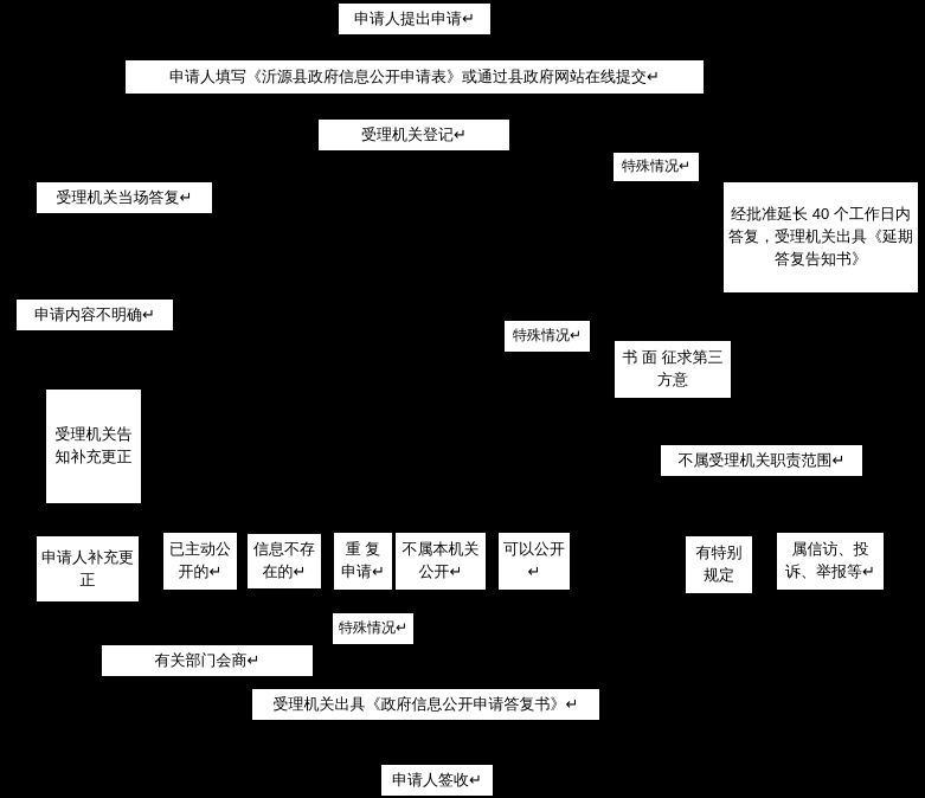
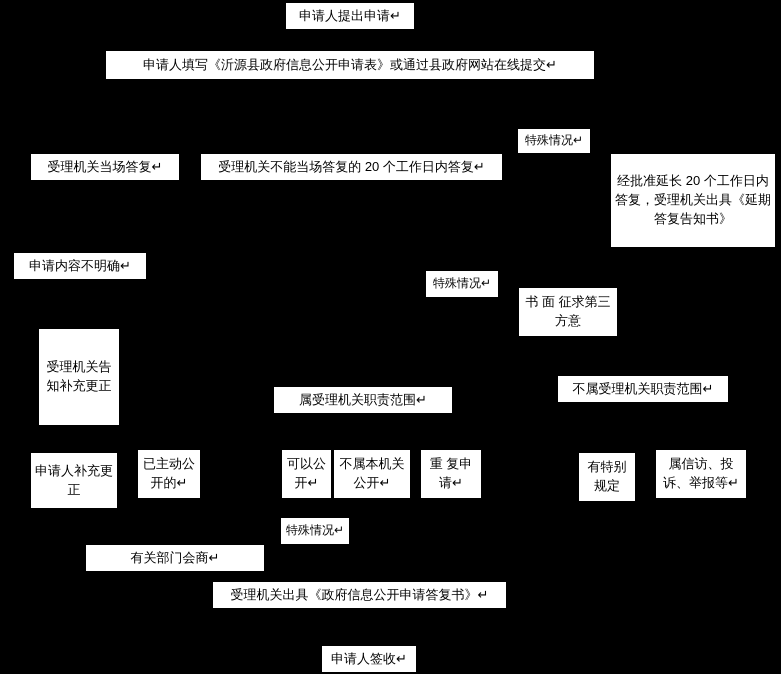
  申请人提出申请↵
  申请人填写《沂源县政府信息公开申请表》或通过县政府网站在线提交↵
- 受理机关登记↵
  特殊情况↵
- 经批准延长 40 个工作日内答复，受理机关出具《延期答复告知书》
+ 经批准延长 20 个工作日内答复，受理机关出具《延期答复告知书》
  受理机关当场答复↵
+ 受理机关不能当场答复的 20 个工作日内答复↵
  申请内容不明确↵
  特殊情况↵
  书 面 征求第三方意
  受理机关告知补充更正
+ 属受理机关职责范围↵
  不属受理机关职责范围↵
  申请人补充更正
  已主动公开的↵
- 信息不存在的↵
- 重 复申请↵
+ 可以公开↵
  不属本机关公开↵
- 可以公开↵
+ 重 复申请↵
  有特别规定
  属信访、投诉、举报等↵
  特殊情况↵
  有关部门会商↵
  受理机关出具《政府信息公开申请答复书》↵
  申请人签收↵
